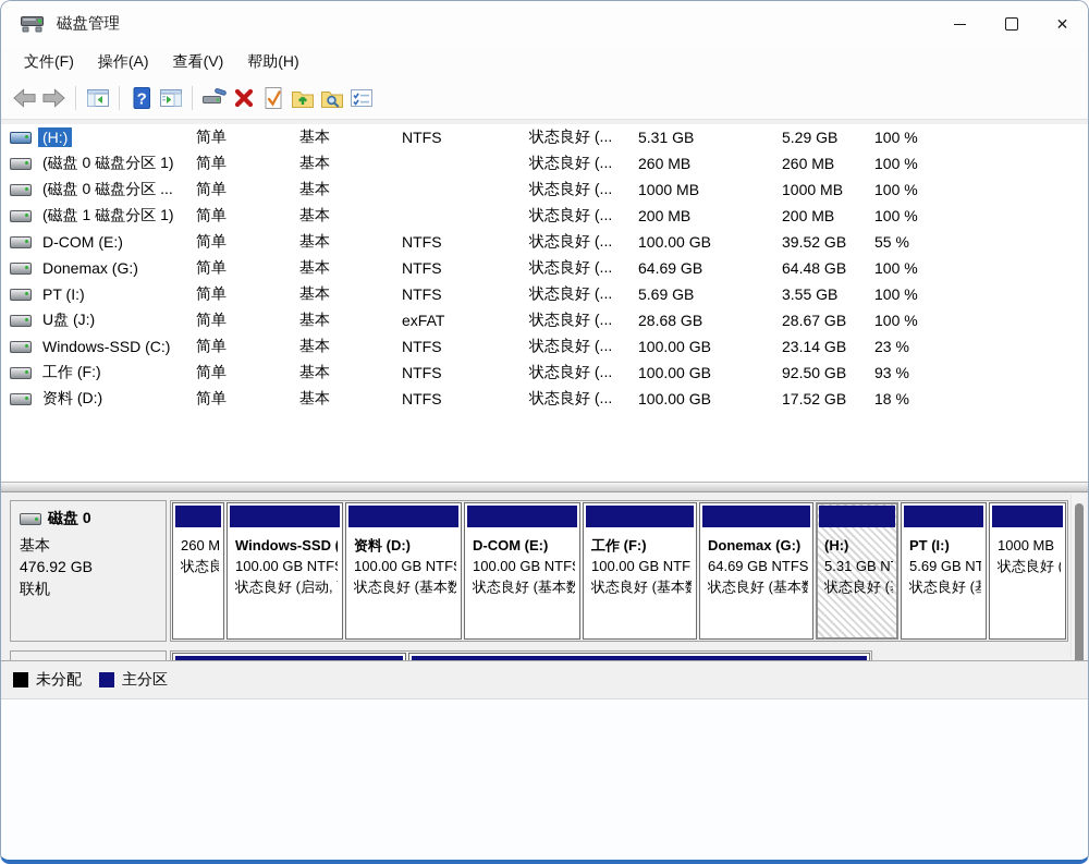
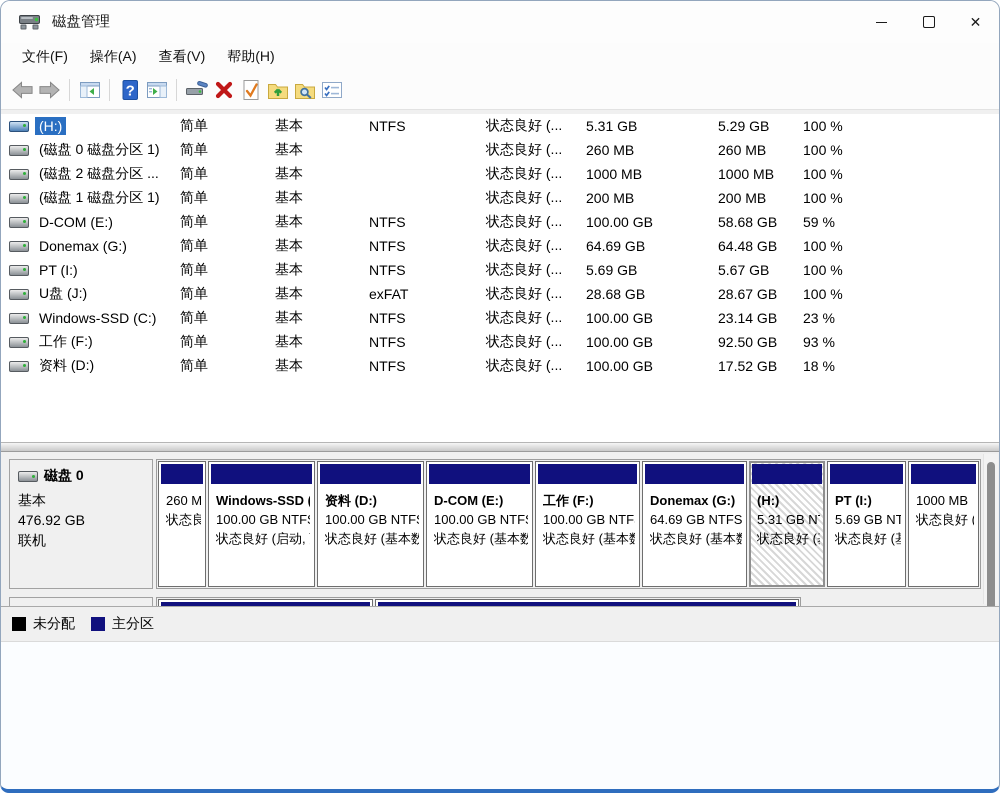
  磁盘管理
  ✕
  文件(F)
  操作(A)
  查看(V)
  帮助(H)
  ?
  (H:)
  简单
  基本
  NTFS
  状态良好 (...
  5.31 GB
  5.29 GB
  100 %
  (磁盘 0 磁盘分区 1)
  简单
  基本
  状态良好 (...
  260 MB
  260 MB
  100 %
- (磁盘 0 磁盘分区 ...
+ (磁盘 2 磁盘分区 ...
  简单
  基本
  状态良好 (...
  1000 MB
  1000 MB
  100 %
  (磁盘 1 磁盘分区 1)
  简单
  基本
  状态良好 (...
  200 MB
  200 MB
  100 %
  D-COM (E:)
  简单
  基本
  NTFS
  状态良好 (...
  100.00 GB
- 39.52 GB
+ 58.68 GB
- 55 %
+ 59 %
  Donemax (G:)
  简单
  基本
  NTFS
  状态良好 (...
  64.69 GB
  64.48 GB
  100 %
  PT (I:)
  简单
  基本
  NTFS
  状态良好 (...
  5.69 GB
- 3.55 GB
+ 5.67 GB
  100 %
  U盘 (J:)
  简单
  基本
  exFAT
  状态良好 (...
  28.68 GB
  28.67 GB
  100 %
  Windows-SSD (C:)
  简单
  基本
  NTFS
  状态良好 (...
  100.00 GB
  23.14 GB
  23 %
  工作 (F:)
  简单
  基本
  NTFS
  状态良好 (...
  100.00 GB
  92.50 GB
  93 %
  资料 (D:)
  简单
  基本
  NTFS
  状态良好 (...
  100.00 GB
  17.52 GB
  18 %
  磁盘 0
  基本
  476.92 GB
  联机
  260 M
  Windows-SSD (
  100.00 GB NTF
  资料 (D:)
  100.00 GB NTF
  D-COM (E:)
  100.00 GB NTF
  工作 (F:)
  100.00 GB NTF
  Donemax (G:)
  64.69 GB NTFS
  (H:)
  5.31 GB N
  PT (I:)
  5.69 GB NT
  1000 MB
  未分配
  主分区
